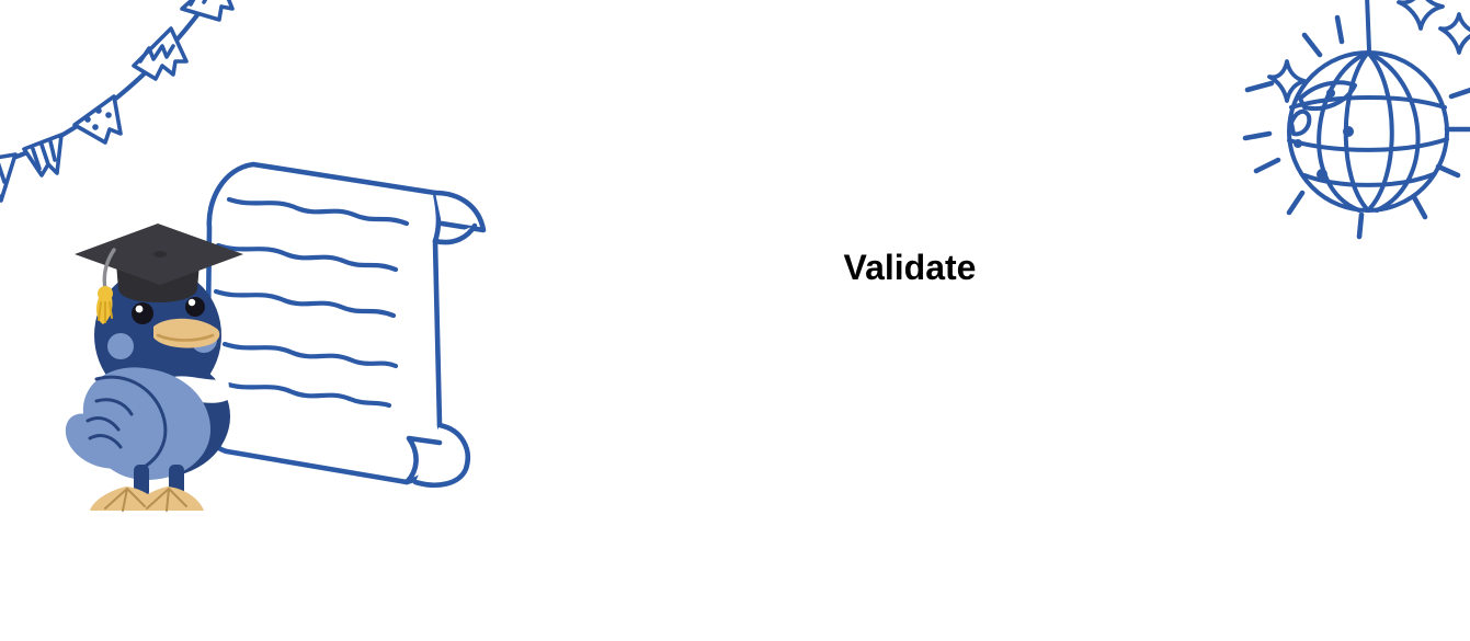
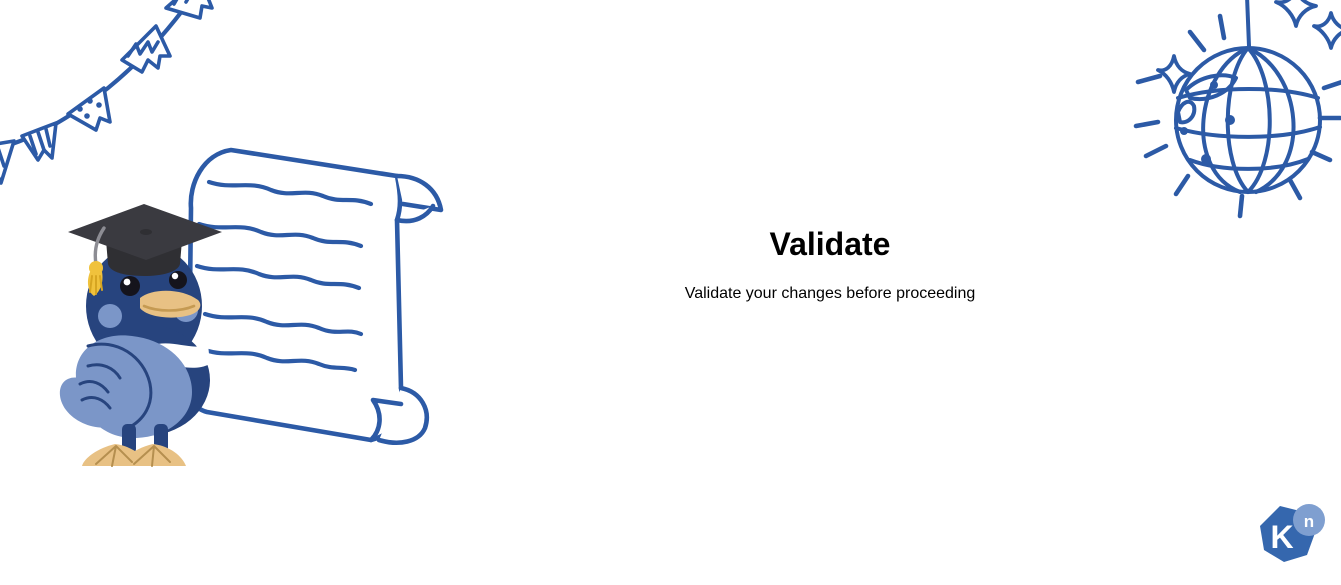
  Validate
+ Validate your changes before proceeding
+ K
+ n
